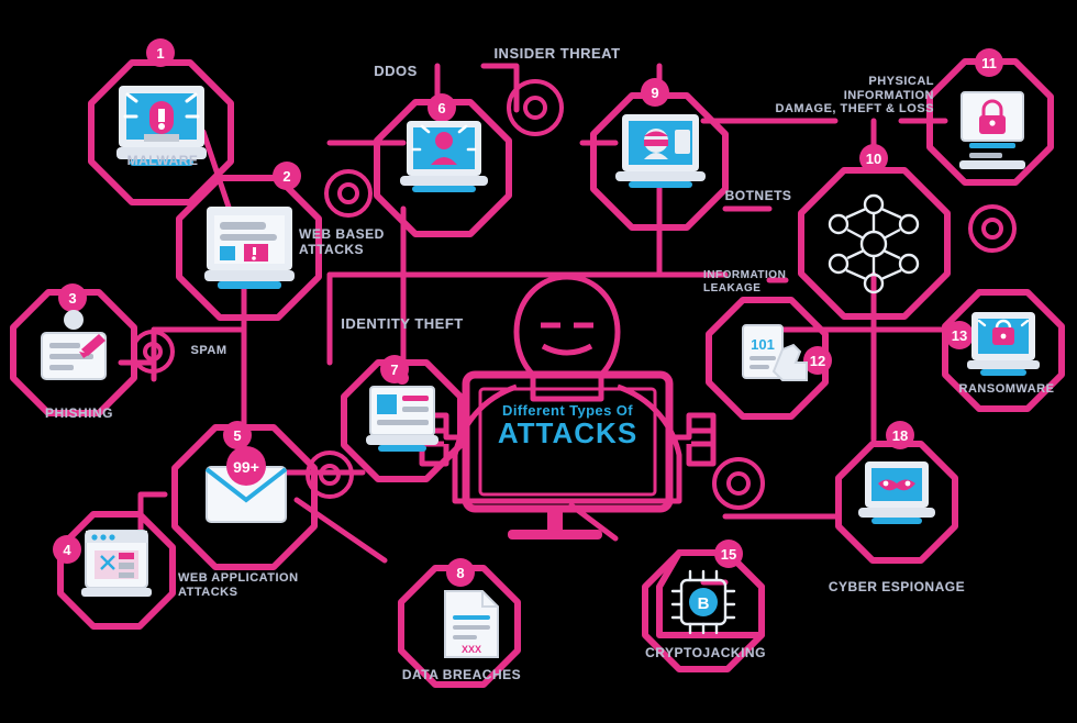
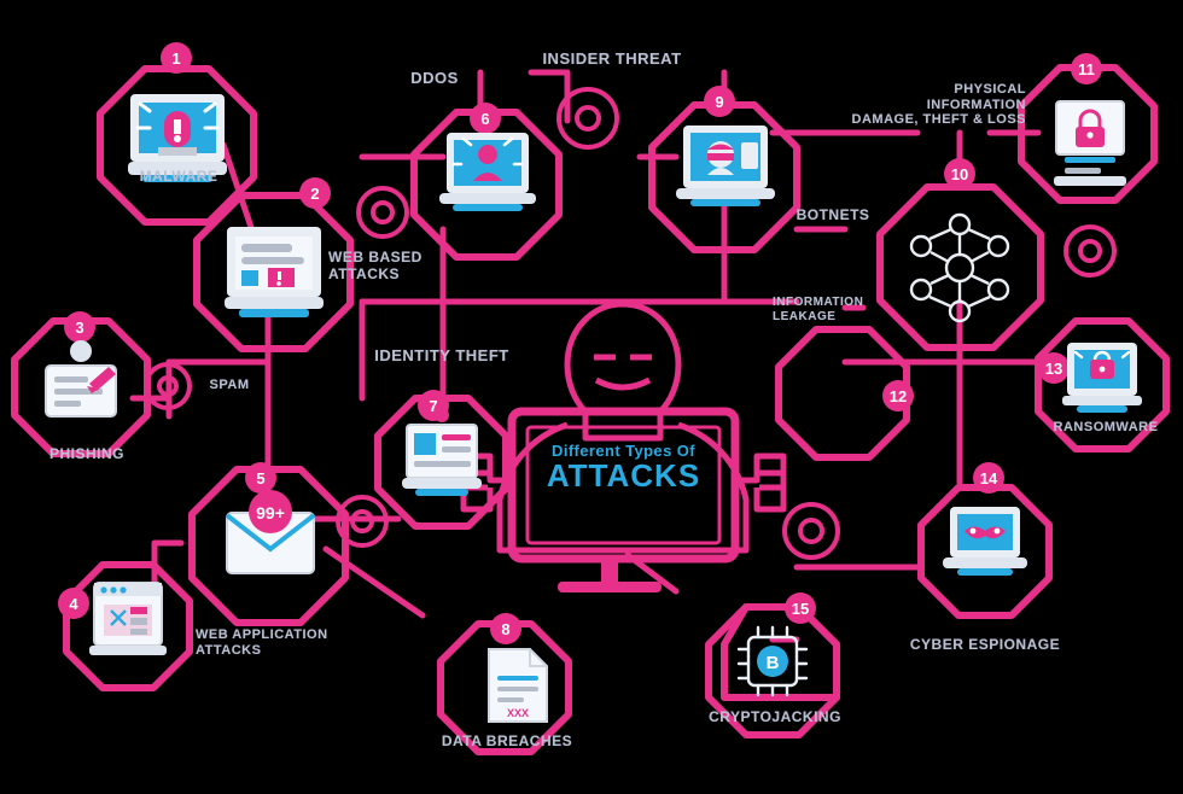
  Different Types Of
  ATTACKS
  1
  2
  3
  4
  5
  6
  7
  8
  9
  10
  11
  12
  13
- 18
+ 14
  15
  99+
  XXX
- 101
  B
  MALWARE
  WEB BASED
  ATTACKS
  PHISHING
  WEB APPLICATION
  ATTACKS
  SPAM
  DDOS
  IDENTITY THEFT
  DATA BREACHES
  INSIDER THREAT
  BOTNETS
  PHYSICAL
  INFORMATION
  DAMAGE, THEFT & LOSS
  INFORMATION
  LEAKAGE
  RANSOMWARE
  CYBER ESPIONAGE
  CRYPTOJACKING
